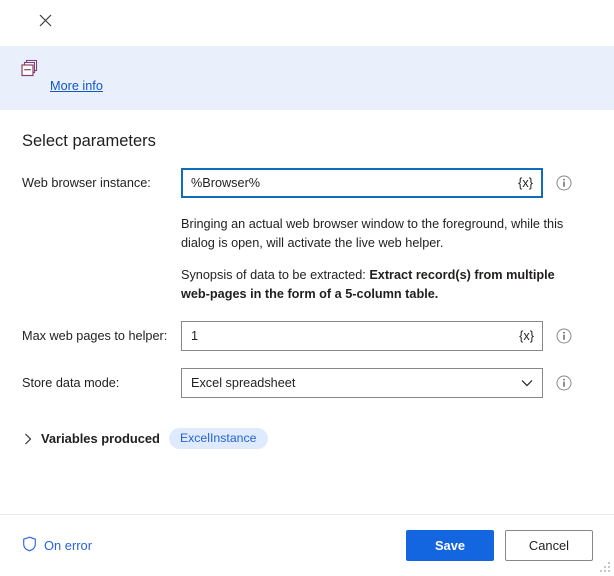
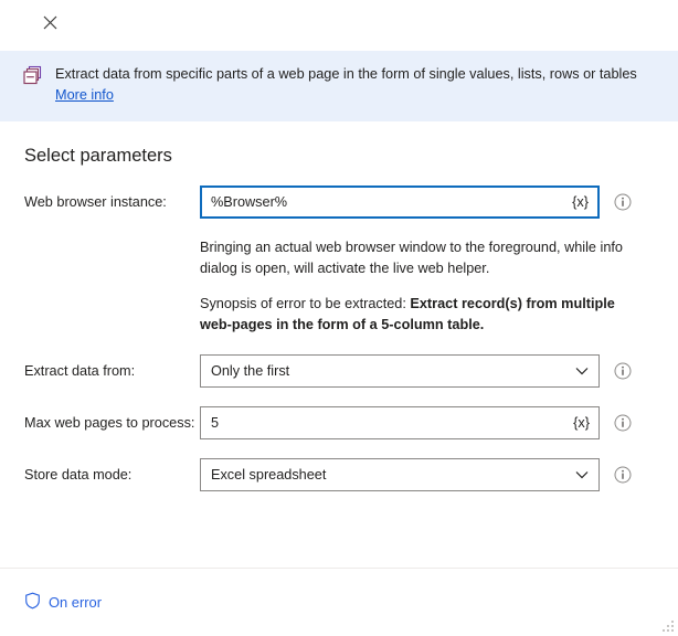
+ Extract data from specific parts of a web page in the form of single values, lists, rows or tables
  More info
  Select parameters
  Web browser instance:
  %Browser%
  {x}
- Bringing an actual web browser window to the foreground, while this dialog is open, will activate the live web helper.
+ Bringing an actual web browser window to the foreground, while info dialog is open, will activate the live web helper.
- Synopsis of data to be extracted: Extract record(s) from multiple web-pages in the form of a 5-column table.
+ Synopsis of error to be extracted: Extract record(s) from multiple web-pages in the form of a 5-column table.
+ Extract data from:
+ Only the first
- Max web pages to helper:
+ Max web pages to process:
- 1
+ 5
  {x}
  Store data mode:
  Excel spreadsheet
- Variables produced
- ExcelInstance
  On error
- Save
- Cancel
